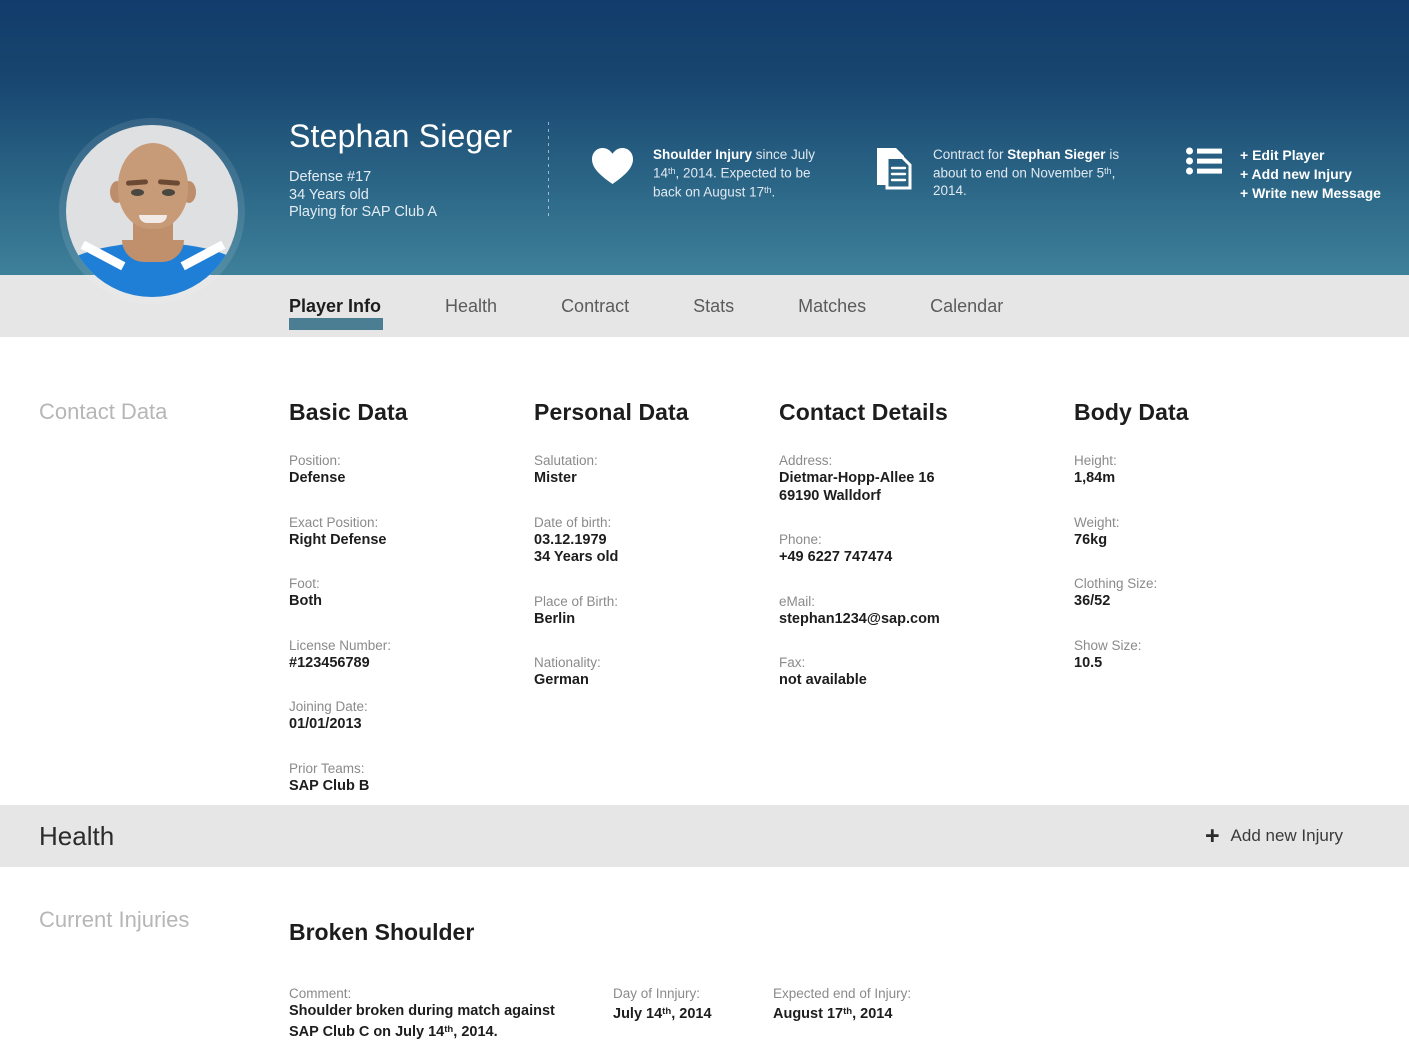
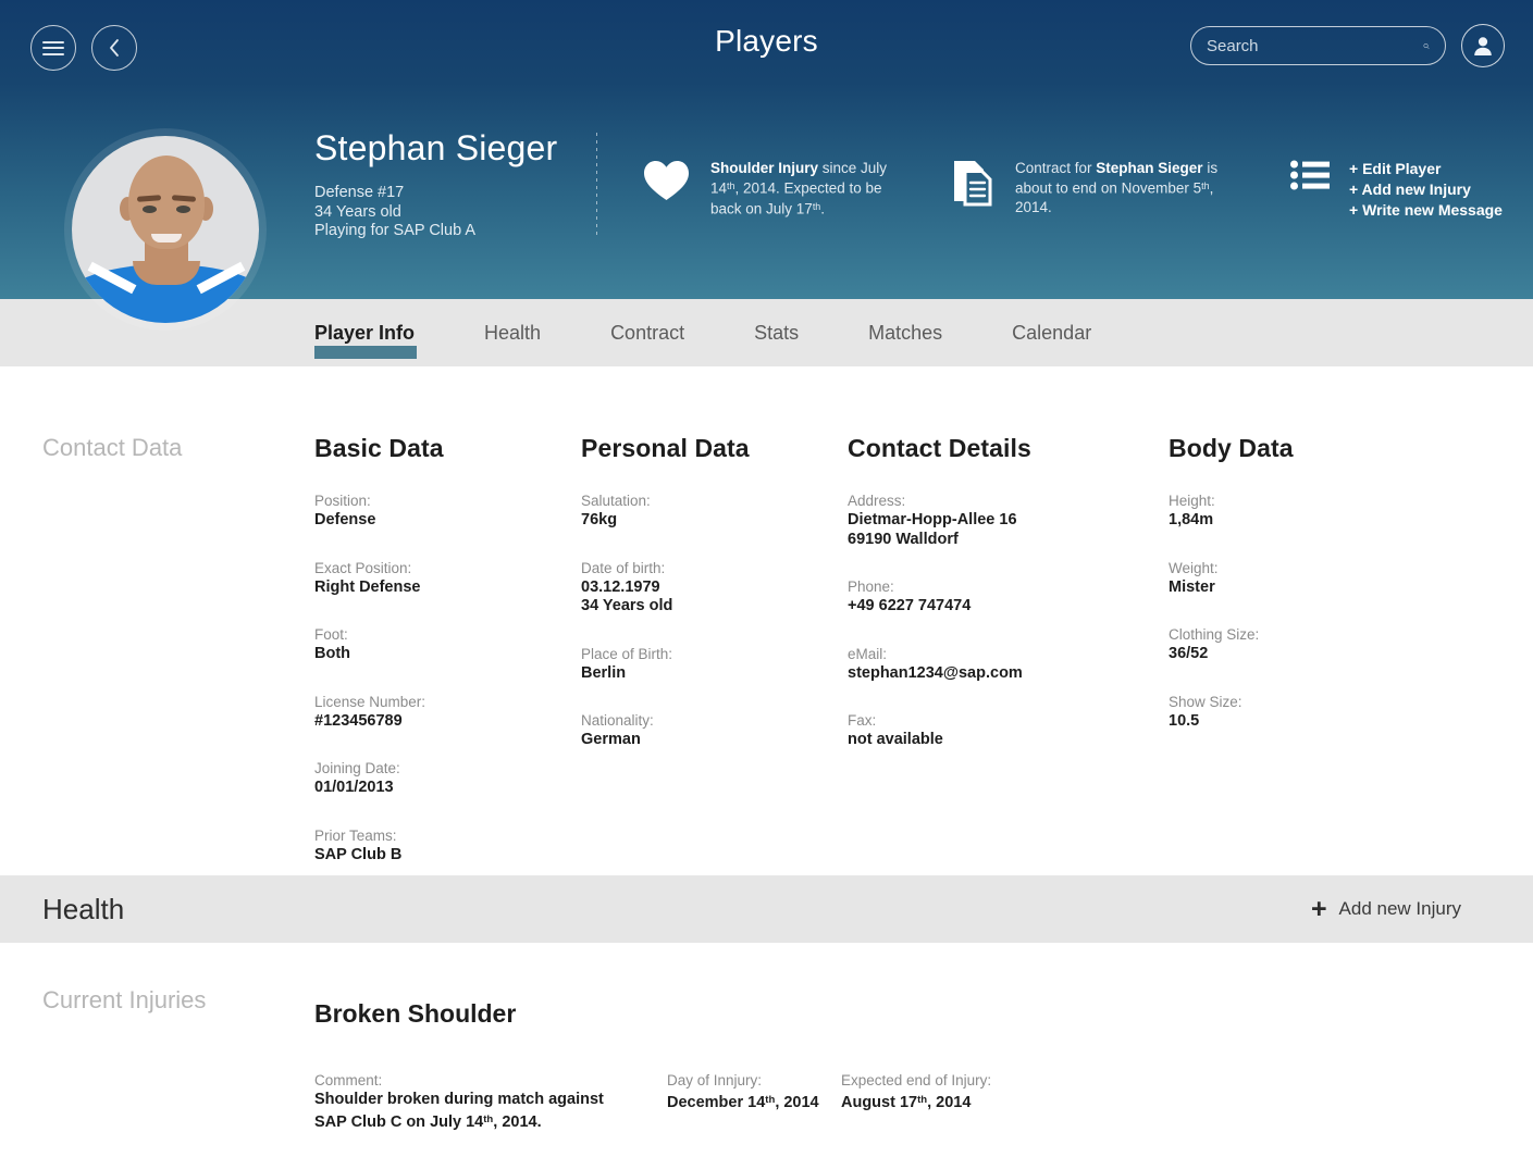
+ Players
+ Search
  Stephan Sieger
  Defense #17
  34 Years old
  Playing for SAP Club A
- Shoulder Injury since July 14th, 2014. Expected to be back on August 17th.
+ Shoulder Injury since July 14th, 2014. Expected to be back on July 17th.
  Contract for Stephan Sieger is about to end on November 5th, 2014.
  + Edit Player
  + Add new Injury
  + Write new Message
  Player Info
  Health
  Contract
  Stats
  Matches
  Calendar
  Contact Data
  Basic Data
  Position:
  Defense
  Exact Position:
  Right Defense
  Foot:
  Both
  License Number:
  #123456789
  Joining Date:
  01/01/2013
  Prior Teams:
  SAP Club B
  Personal Data
  Salutation:
- Mister
+ 76kg
  Date of birth:
  03.12.1979
  34 Years old
  Place of Birth:
  Berlin
  Nationality:
  German
  Contact Details
  Address:
  Dietmar-Hopp-Allee 16
  69190 Walldorf
  Phone:
  +49 6227 747474
  eMail:
  stephan1234@sap.com
  Fax:
  not available
  Body Data
  Height:
  1,84m
  Weight:
- 76kg
+ Mister
  Clothing Size:
  36/52
  Show Size:
  10.5
  Health
  +
  Add new Injury
  Current Injuries
  Broken Shoulder
  Comment:
  Shoulder broken during match against
  SAP Club C on July 14th, 2014.
  Day of Innjury:
- July 14th, 2014
+ December 14th, 2014
  Expected end of Injury:
  August 17th, 2014
